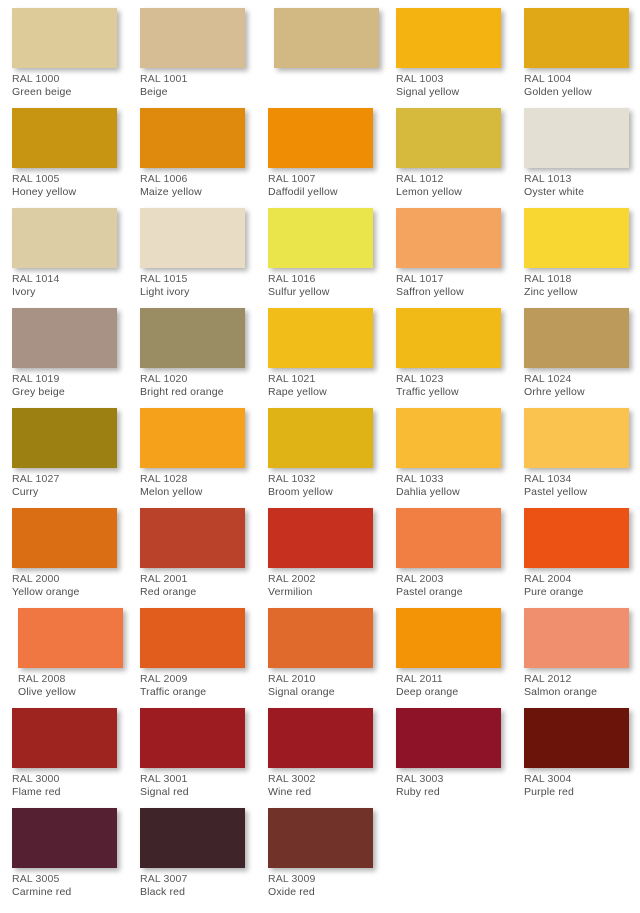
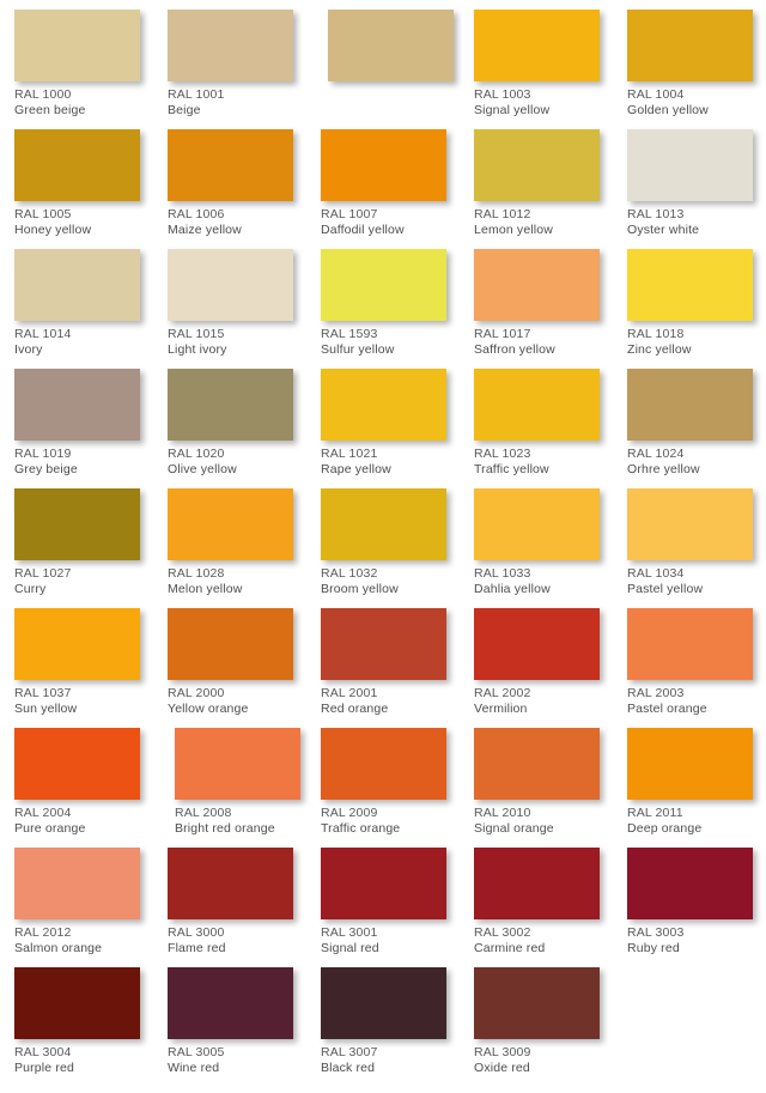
  RAL 1000
  Green beige
  RAL 1001
  Beige
  RAL 1003
  Signal yellow
  RAL 1004
  Golden yellow
  RAL 1005
  Honey yellow
  RAL 1006
  Maize yellow
  RAL 1007
  Daffodil yellow
  RAL 1012
  Lemon yellow
  RAL 1013
  Oyster white
  RAL 1014
  Ivory
  RAL 1015
  Light ivory
- RAL 1016
+ RAL 1593
  Sulfur yellow
  RAL 1017
  Saffron yellow
  RAL 1018
  Zinc yellow
  RAL 1019
  Grey beige
  RAL 1020
- Bright red orange
+ Olive yellow
  RAL 1021
  Rape yellow
  RAL 1023
  Traffic yellow
  RAL 1024
  Orhre yellow
  RAL 1027
  Curry
  RAL 1028
  Melon yellow
  RAL 1032
  Broom yellow
  RAL 1033
  Dahlia yellow
  RAL 1034
  Pastel yellow
+ RAL 1037
+ Sun yellow
  RAL 2000
  Yellow orange
  RAL 2001
  Red orange
  RAL 2002
  Vermilion
  RAL 2003
  Pastel orange
  RAL 2004
  Pure orange
  RAL 2008
- Olive yellow
+ Bright red orange
  RAL 2009
  Traffic orange
  RAL 2010
  Signal orange
  RAL 2011
  Deep orange
  RAL 2012
  Salmon orange
  RAL 3000
  Flame red
  RAL 3001
  Signal red
  RAL 3002
- Wine red
+ Carmine red
  RAL 3003
  Ruby red
  RAL 3004
  Purple red
  RAL 3005
- Carmine red
+ Wine red
  RAL 3007
  Black red
  RAL 3009
  Oxide red
